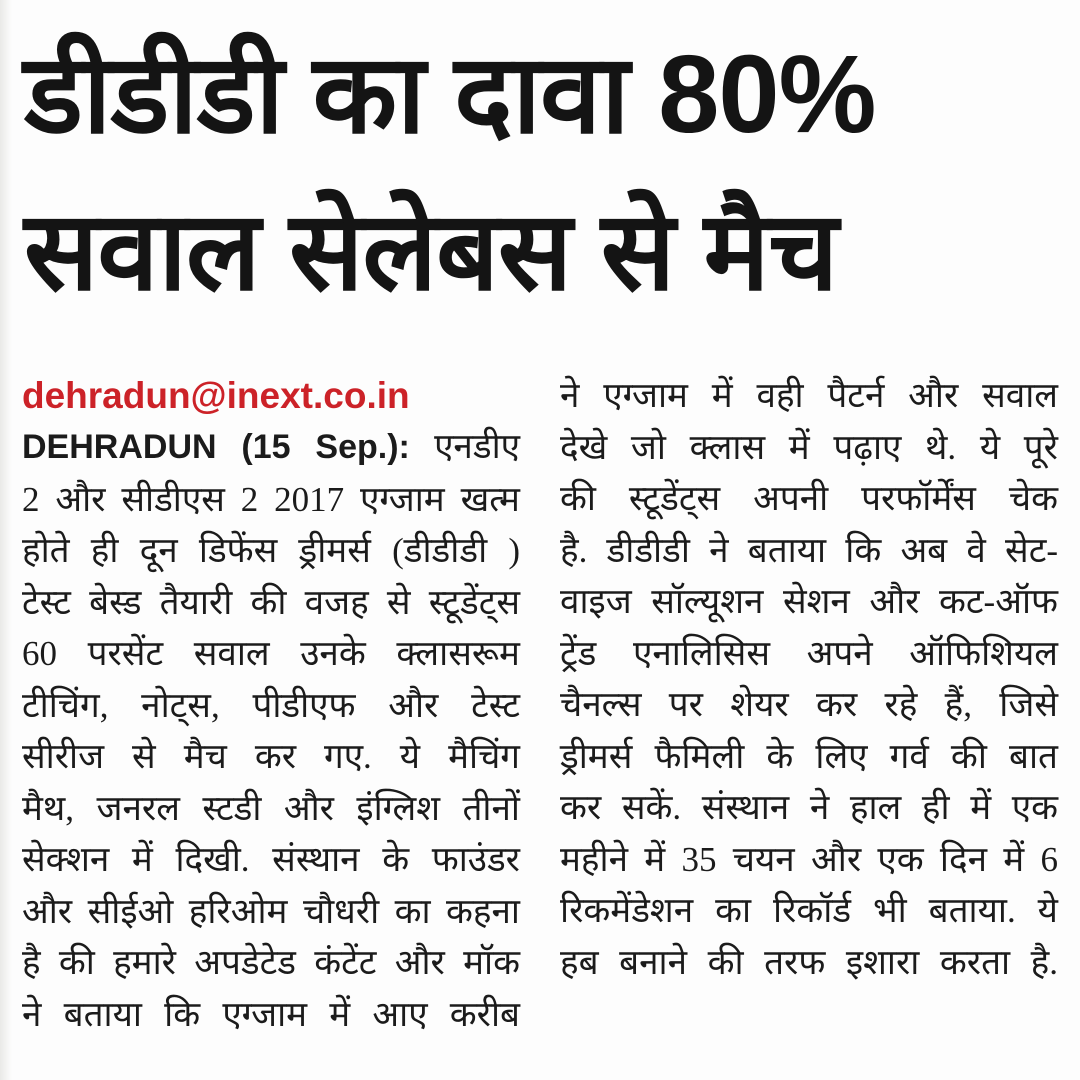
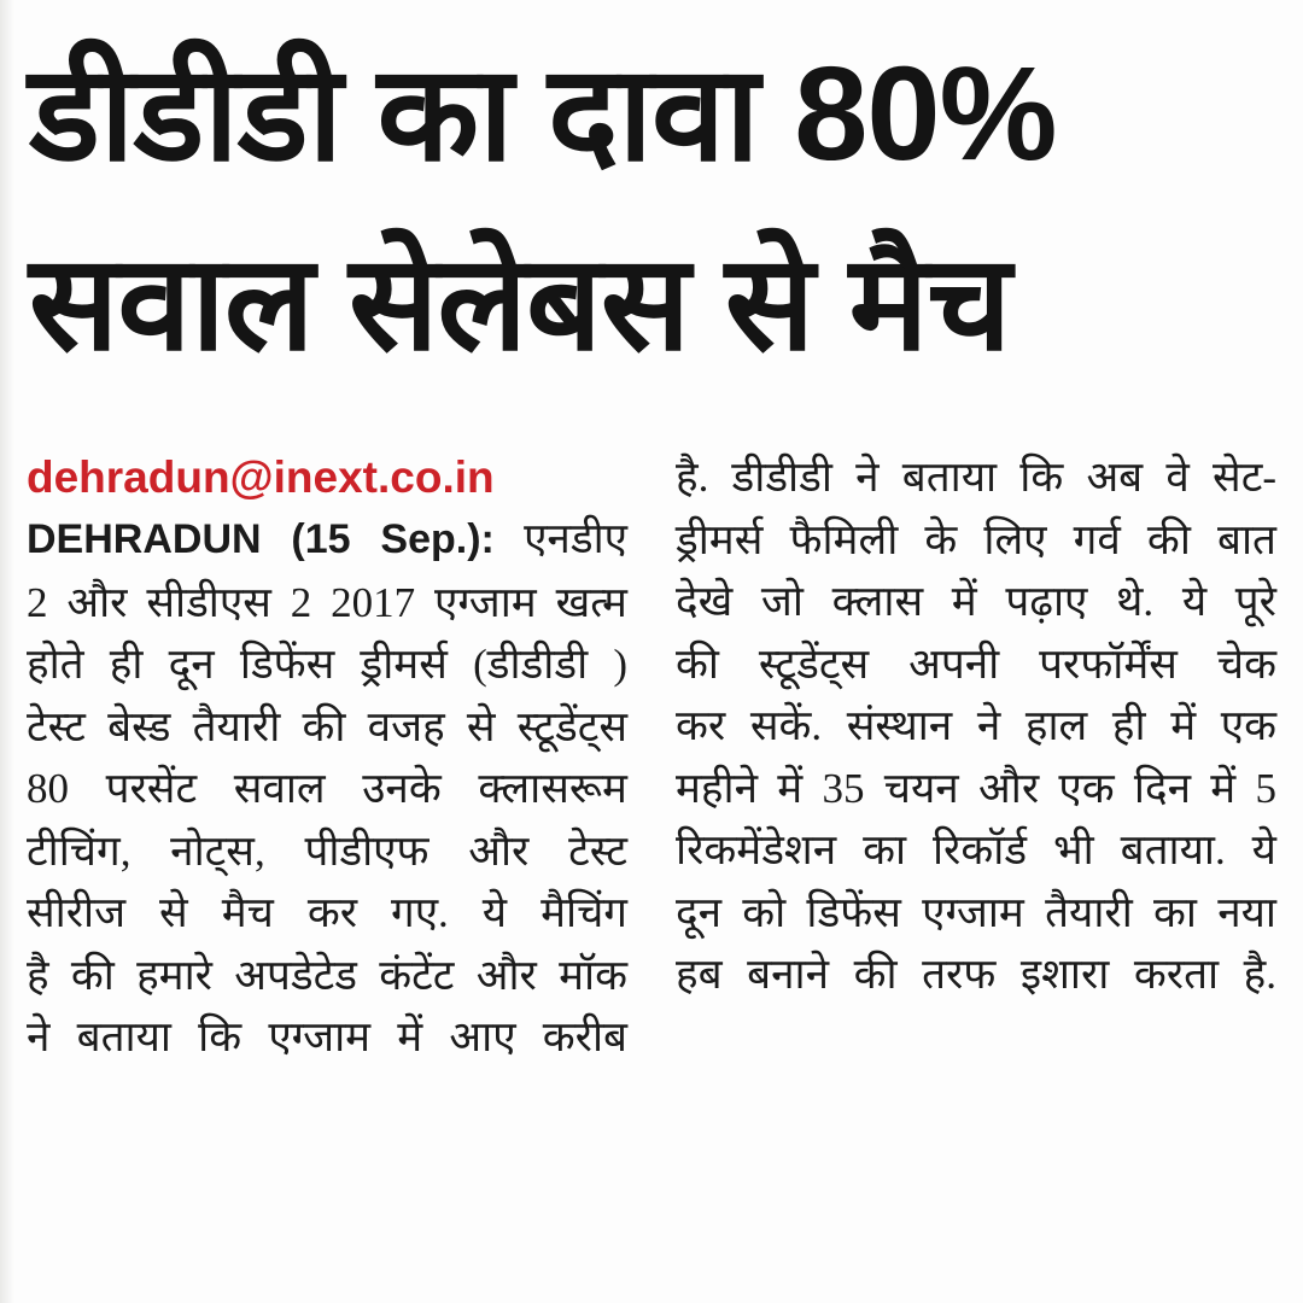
  डीडीडी का दावा 80%
  सवाल सेलेबस से मैच
  dehradun@inext.co.in
  DEHRADUN (15 Sep.): एनडीए
  2 और सीडीएस 2 2017 एग्जाम खत्म
  होते ही दून डिफेंस ड्रीमर्स (डीडीडी )
  टेस्ट बेस्ड तैयारी की वजह से स्टूडेंट्स
- 60 परसेंट सवाल उनके क्लासरूम
+ 80 परसेंट सवाल उनके क्लासरूम
  टीचिंग, नोट्स, पीडीएफ और टेस्ट
  सीरीज से मैच कर गए. ये मैचिंग
- मैथ, जनरल स्टडी और इंग्लिश तीनों
- सेक्शन में दिखी. संस्थान के फाउंडर
- और सीईओ हरिओम चौधरी का कहना
  है की हमारे अपडेटेड कंटेंट और मॉक
  ने बताया कि एग्जाम में आए करीब
- ने एग्जाम में वही पैटर्न और सवाल
- देखे जो क्लास में पढ़ाए थे. ये पूरे
+ है. डीडीडी ने बताया कि अब वे सेट-
- की स्टूडेंट्स अपनी परफॉर्मेंस चेक
+ ड्रीमर्स फैमिली के लिए गर्व की बात
- है. डीडीडी ने बताया कि अब वे सेट-
+ देखे जो क्लास में पढ़ाए थे. ये पूरे
- वाइज सॉल्यूशन सेशन और कट-ऑफ
- ट्रेंड एनालिसिस अपने ऑफिशियल
- चैनल्स पर शेयर कर रहे हैं, जिसे
- ड्रीमर्स फैमिली के लिए गर्व की बात
+ की स्टूडेंट्स अपनी परफॉर्मेंस चेक
  कर सकें. संस्थान ने हाल ही में एक
- महीने में 35 चयन और एक दिन में 6
+ महीने में 35 चयन और एक दिन में 5
  रिकमेंडेशन का रिकॉर्ड भी बताया. ये
+ दून को डिफेंस एग्जाम तैयारी का नया
  हब बनाने की तरफ इशारा करता है.
